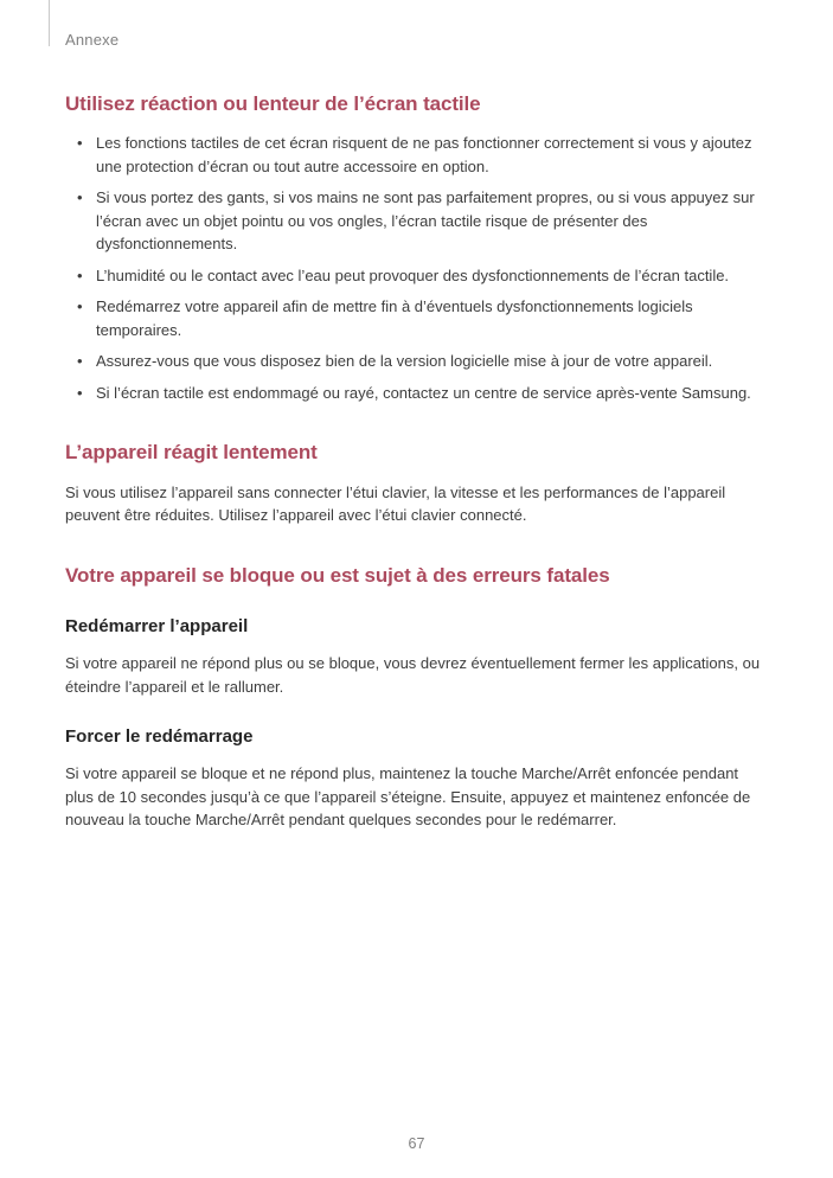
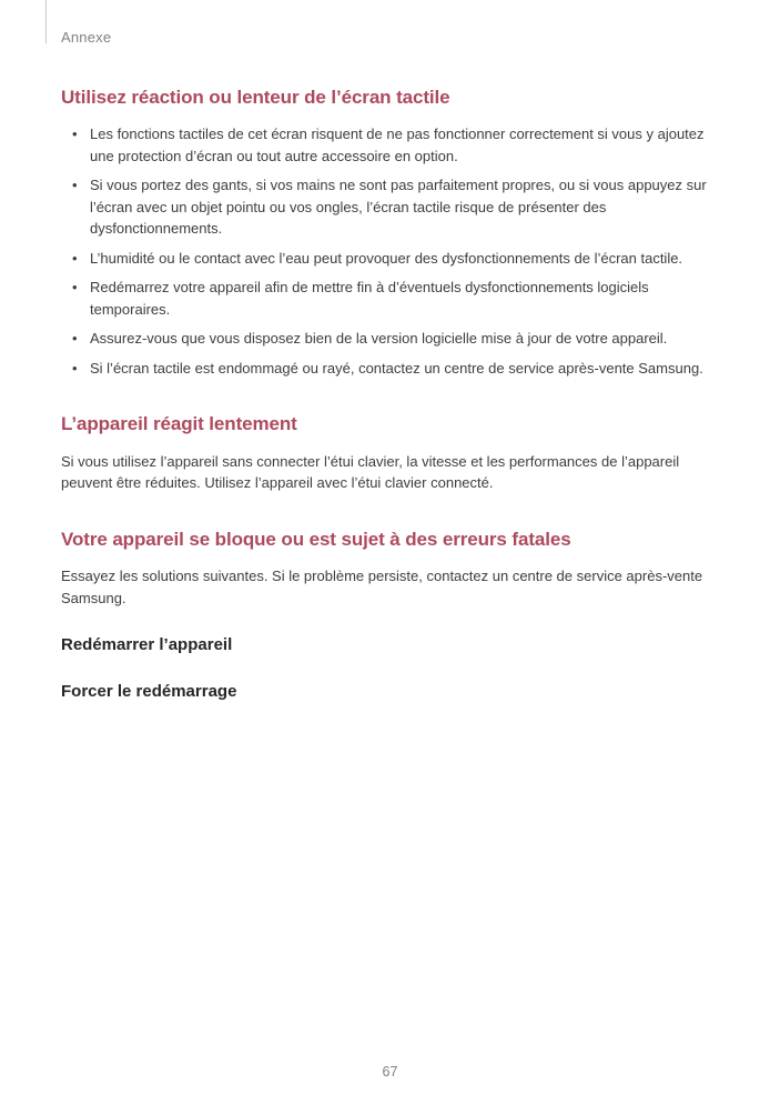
  Annexe
  Utilisez réaction ou lenteur de l’écran tactile
  •
  Les fonctions tactiles de cet écran risquent de ne pas fonctionner correctement si vous y ajoutez une protection d’écran ou tout autre accessoire en option.
  •
  Si vous portez des gants, si vos mains ne sont pas parfaitement propres, ou si vous appuyez sur l’écran avec un objet pointu ou vos ongles, l’écran tactile risque de présenter des dysfonctionnements.
  •
  L’humidité ou le contact avec l’eau peut provoquer des dysfonctionnements de l’écran tactile.
  •
  Redémarrez votre appareil afin de mettre fin à d’éventuels dysfonctionnements logiciels temporaires.
  •
  Assurez-vous que vous disposez bien de la version logicielle mise à jour de votre appareil.
  •
  Si l’écran tactile est endommagé ou rayé, contactez un centre de service après-vente Samsung.
  L’appareil réagit lentement
  Si vous utilisez l’appareil sans connecter l’étui clavier, la vitesse et les performances de l’appareil peuvent être réduites. Utilisez l’appareil avec l’étui clavier connecté.
  Votre appareil se bloque ou est sujet à des erreurs fatales
+ Essayez les solutions suivantes. Si le problème persiste, contactez un centre de service après-vente Samsung.
  Redémarrer l’appareil
- Si votre appareil ne répond plus ou se bloque, vous devrez éventuellement fermer les applications, ou éteindre l’appareil et le rallumer.
  Forcer le redémarrage
- Si votre appareil se bloque et ne répond plus, maintenez la touche Marche/Arrêt enfoncée pendant plus de 10 secondes jusqu’à ce que l’appareil s’éteigne. Ensuite, appuyez et maintenez enfoncée de nouveau la touche Marche/Arrêt pendant quelques secondes pour le redémarrer.
  67
